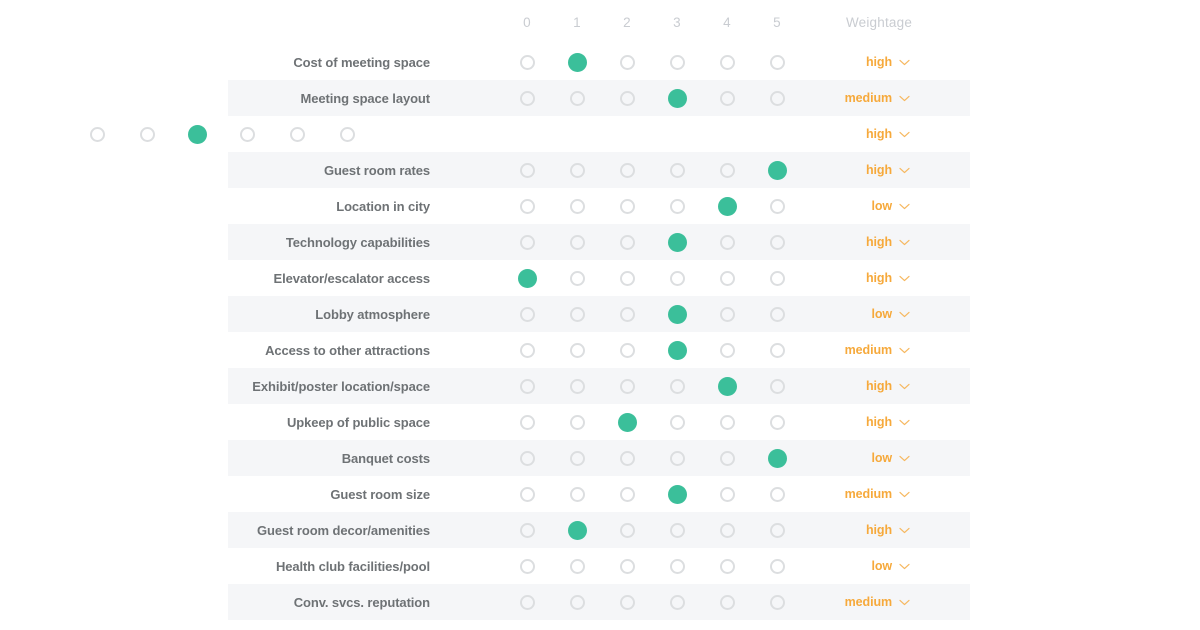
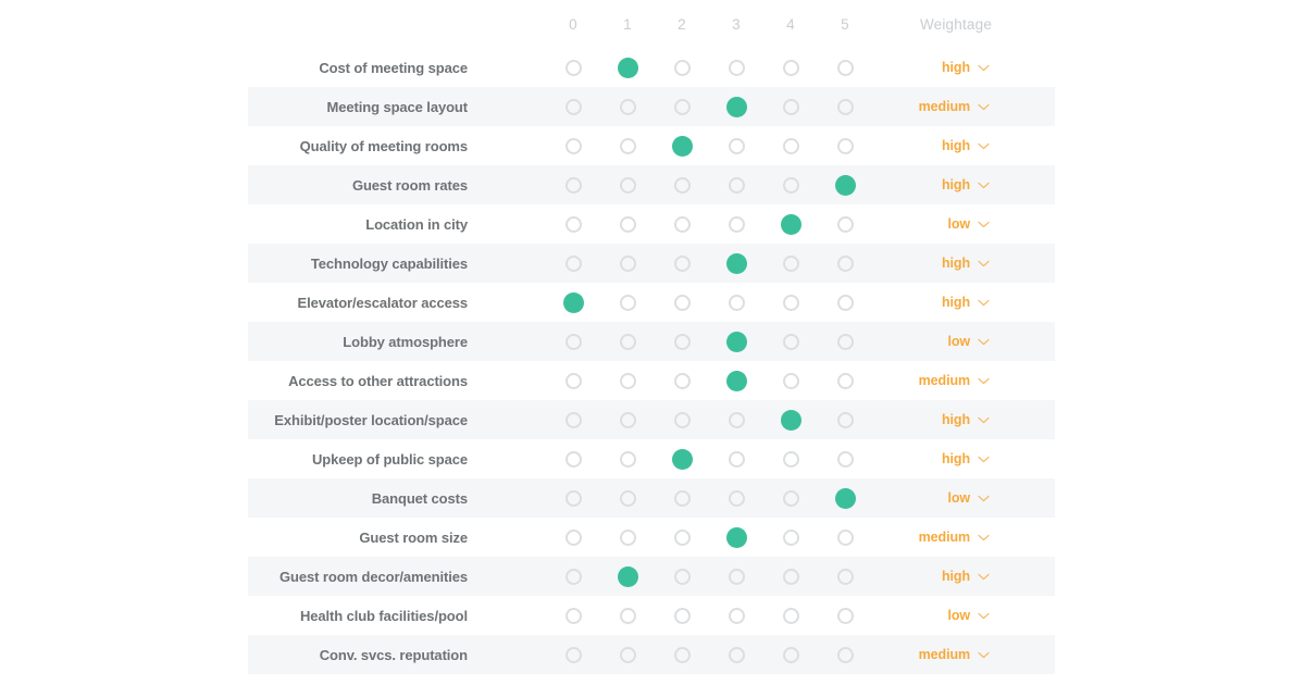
  0
  1
  2
  3
  4
  5
  Weightage
  Cost of meeting space
  high
  Meeting space layout
  medium
+ Quality of meeting rooms
  high
  Guest room rates
  high
  Location in city
  low
  Technology capabilities
  high
  Elevator/escalator access
  high
  Lobby atmosphere
  low
  Access to other attractions
  medium
  Exhibit/poster location/space
  high
  Upkeep of public space
  high
  Banquet costs
  low
  Guest room size
  medium
  Guest room decor/amenities
  high
  Health club facilities/pool
  low
  Conv. svcs. reputation
  medium
